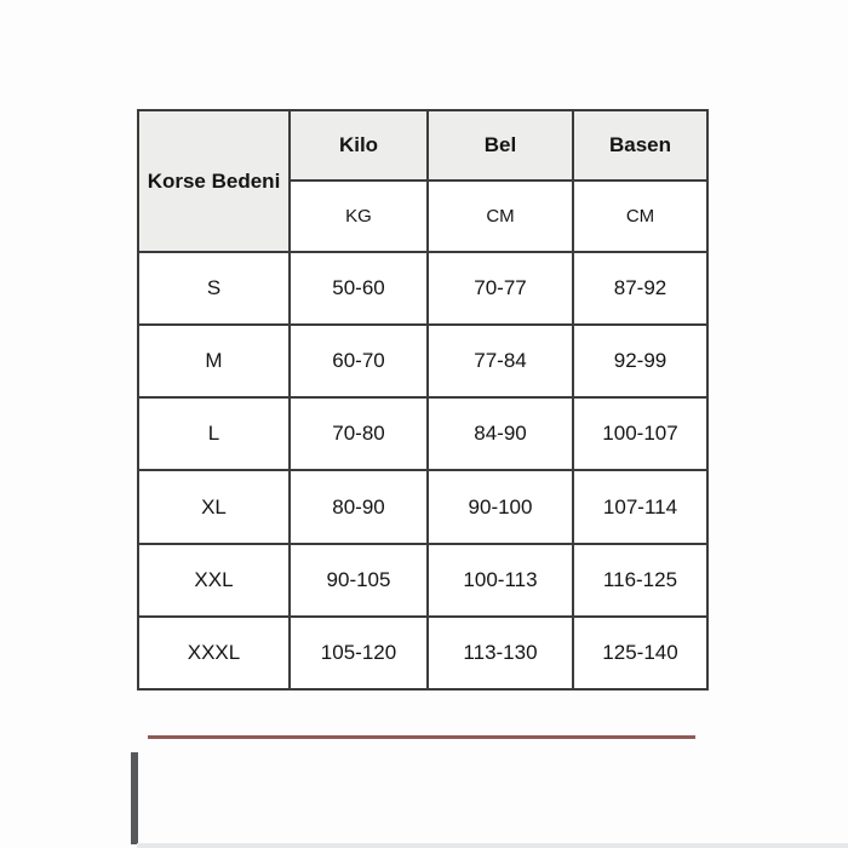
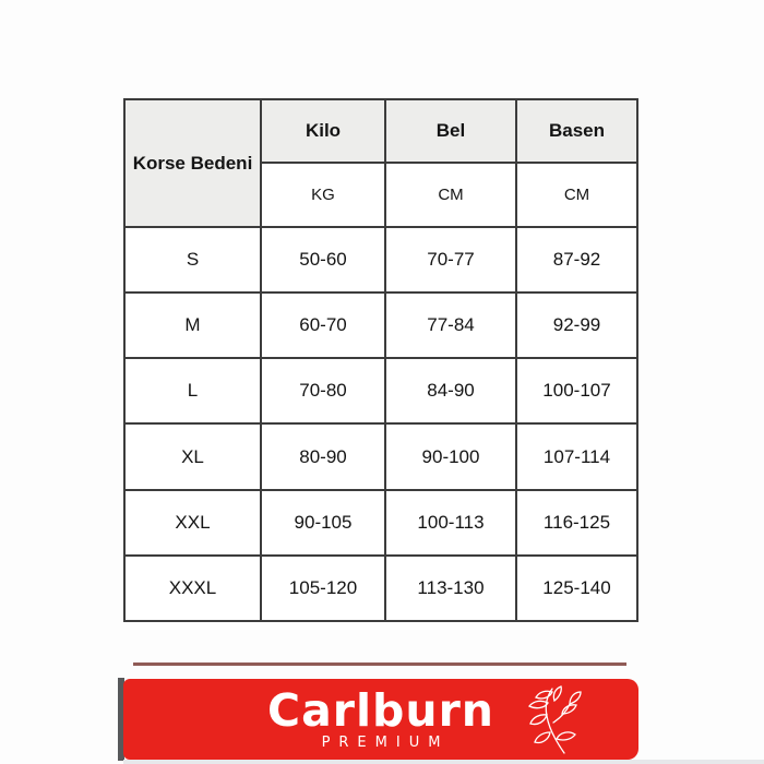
  Korse Bedeni	Kilo	Bel	Basen
  KG	CM	CM
  S	50-60	70-77	87-92
  M	60-70	77-84	92-99
  L	70-80	84-90	100-107
  XL	80-90	90-100	107-114
  XXL	90-105	100-113	116-125
  XXXL	105-120	113-130	125-140
+ Carlburn
+ PREMIUM
